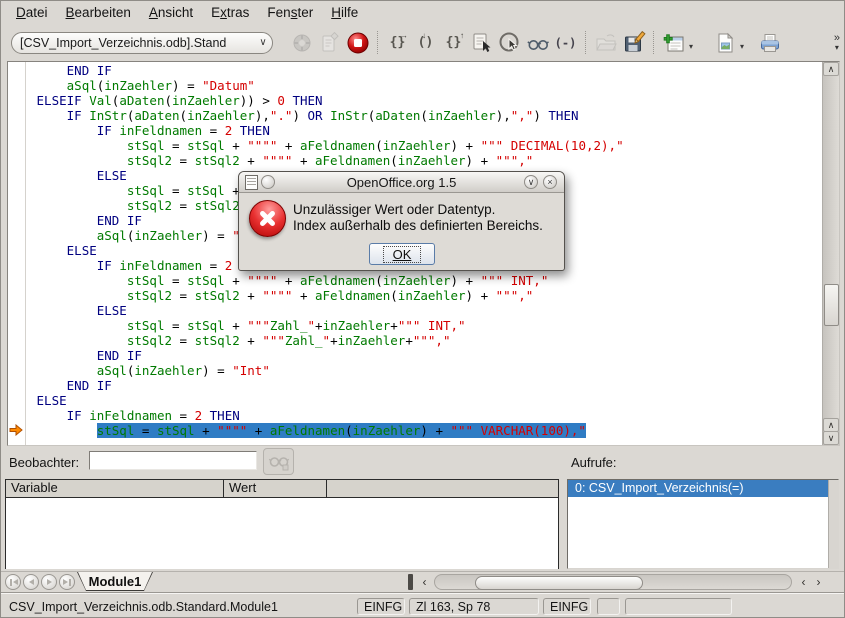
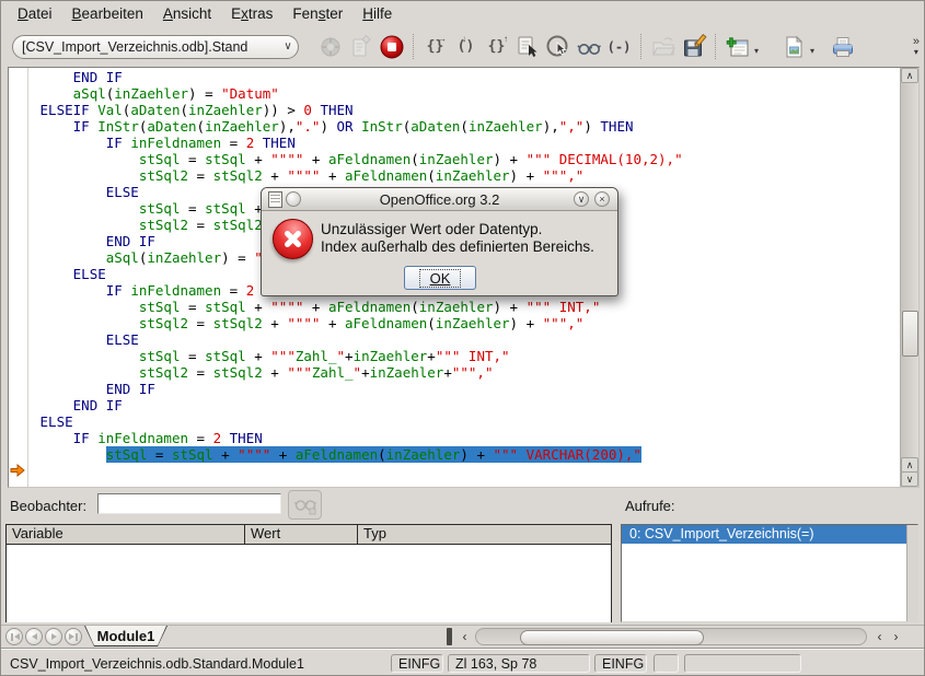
  Datei
  Bearbeiten
  Ansicht
  Extras
  Fenster
  Hilfe
  [CSV_Import_Verzeichnis.odb].Stand
  ∨
  {}
  →
  ()
  ↓
  {}
  ↑
  (-)
  ▾
  ▾
  »
  ▾
  END IF
  aSql(inZaehler) = "Datum"
  ELSEIF Val(aDaten(inZaehler)) > 0 THEN
  IF InStr(aDaten(inZaehler),".") OR InStr(aDaten(inZaehler),",") THEN
  IF inFeldnamen = 2 THEN
  stSql = stSql + """" + aFeldnamen(inZaehler) + """ DECIMAL(10,2),"
  stSql2 = stSql2 + """" + aFeldnamen(inZaehler) + ""","
  ELSE
  END IF
  aSql(inZaehler) = "
  ELSE
  IF inFeldnamen = 2
  stSql = stSql + """" + aFeldnamen(inZaehler) + """ INT,"
  stSql2 = stSql2 + """" + aFeldnamen(inZaehler) + ""","
  ELSE
  stSql = stSql + """Zahl_"+inZaehler+""" INT,"
  stSql2 = stSql2 + """Zahl_"+inZaehler+""","
  END IF
- aSql(inZaehler) = "Int"
  END IF
  ELSE
  IF inFeldnamen = 2 THEN
- stSql = stSql + """" + aFeldnamen(inZaehler) + """ VARCHAR(100),"
+ stSql = stSql + """" + aFeldnamen(inZaehler) + """ VARCHAR(200),"
  ∧
  ∧
  ∨
  Beobachter:
  Variable
  Wert
+ Typ
  Aufrufe:
  0: CSV_Import_Verzeichnis(=)
  Module1
  ‹
  ‹
  ›
  CSV_Import_Verzeichnis.odb.Standard.Module1
  EINFG
  Zl 163, Sp 78
  EINFG
- OpenOffice.org 1.5
+ OpenOffice.org 3.2
  ∨
  ×
  Unzulässiger Wert oder Datentyp.
  Index außerhalb des definierten Bereichs.
  OK
